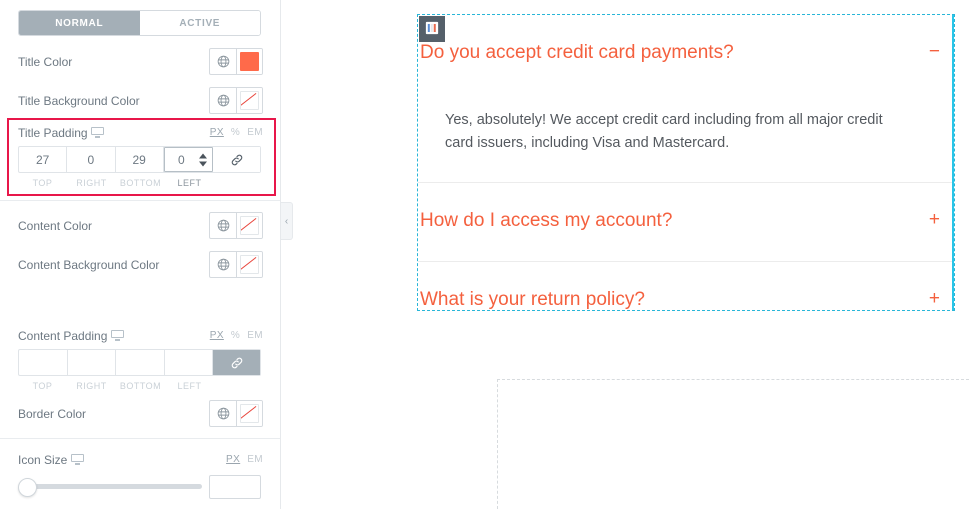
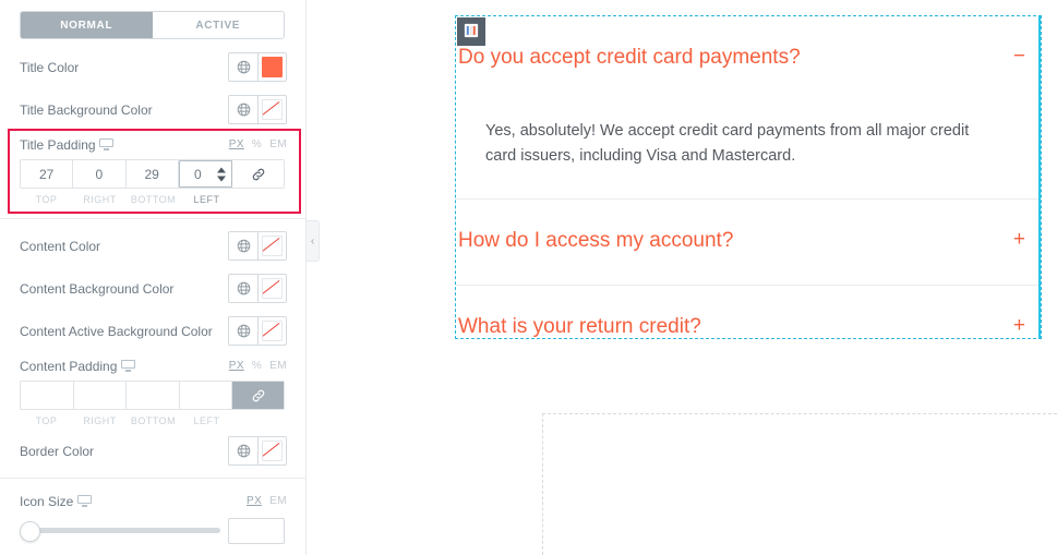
  NORMAL
  ACTIVE
  Title Color
  Title Background Color
  Title Padding
  PX
  %
  EM
  27
  0
  29
  0
  TOP
  RIGHT
  BOTTOM
  LEFT
  Content Color
  Content Background Color
+ Content Active Background Color
  Content Padding
  PX
  %
  EM
  TOP
  RIGHT
  BOTTOM
  LEFT
  Border Color
  Icon Size
  PX
  EM
  ‹
  Do you accept credit card payments?
  −
- Yes, absolutely! We accept credit card including from all major credit card issuers, including Visa and Mastercard.
+ Yes, absolutely! We accept credit card payments from all major credit card issuers, including Visa and Mastercard.
  How do I access my account?
  +
- What is your return policy?
+ What is your return credit?
  +
